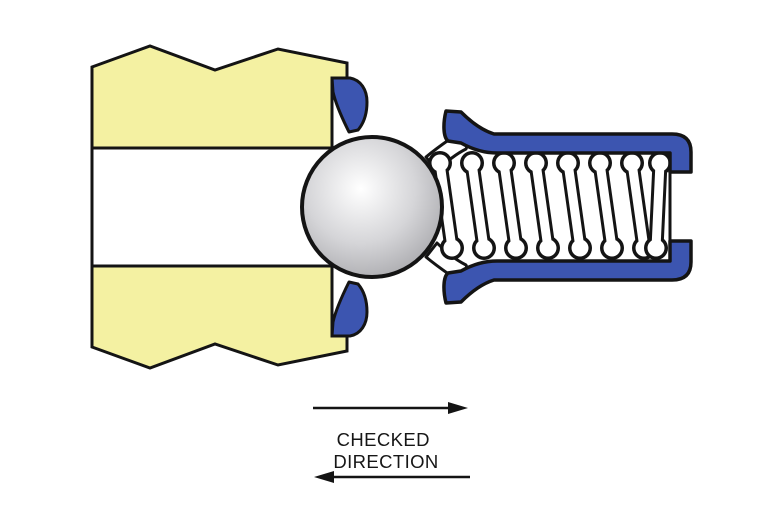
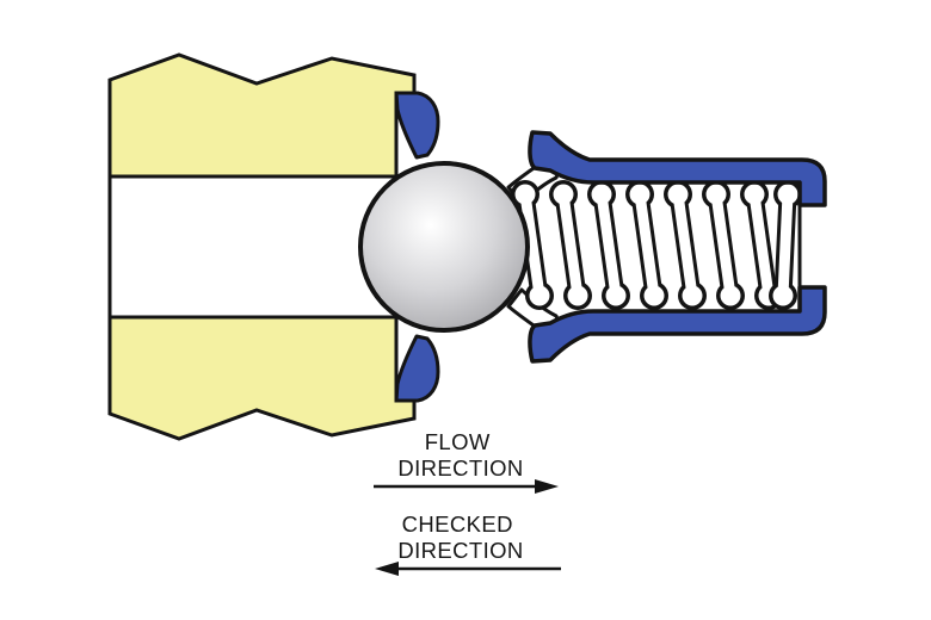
+ FLOW DIRECTION
  CHECKED DIRECTION
